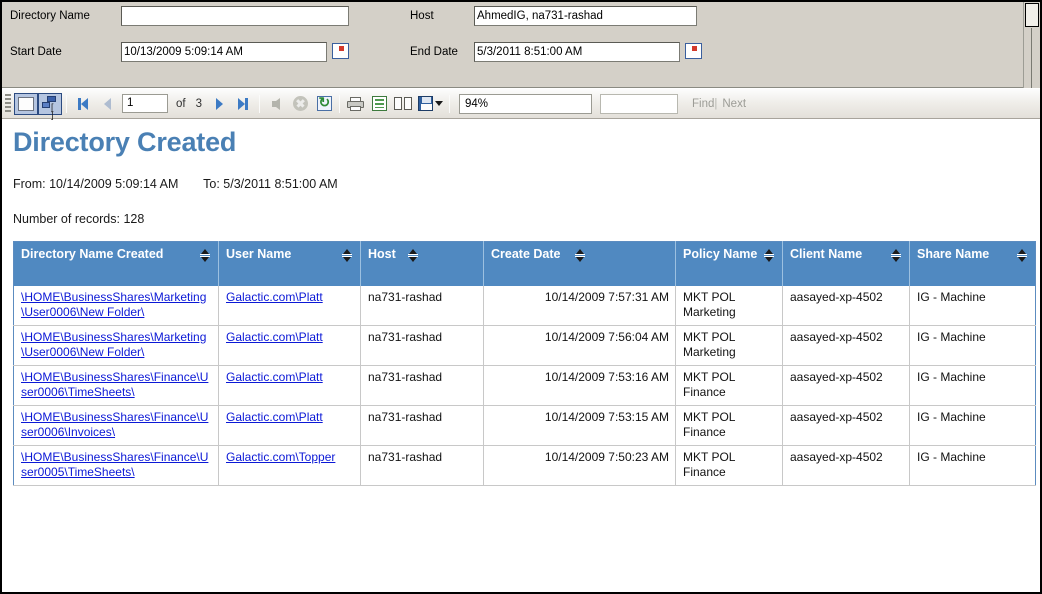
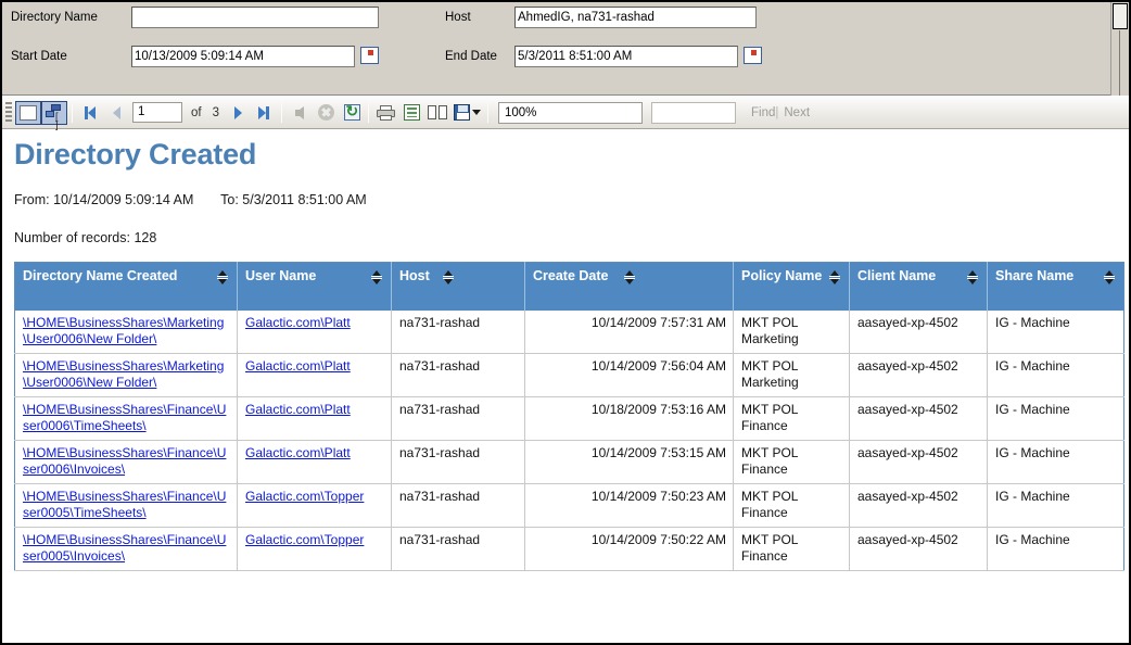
  Directory Name
  Host
  AhmedIG, na731-rashad
  Start Date
  10/13/2009 5:09:14 AM
  End Date
  5/3/2011 8:51:00 AM
  [ ]
  1
  of
  3
- 94%
+ 100%
  Find
  |
  Next
  Directory Created
  From: 10/14/2009 5:09:14 AM To: 5/3/2011 8:51:00 AM
  Number of records: 128
  Directory Name Created	User Name	Host	Create Date	Policy Name	Client Name	Share Name
  \HOME\BusinessShares\Marketing\User0006\New Folder\	Galactic.com\Platt	na731-rashad	10/14/2009 7:57:31 AM	MKT POL Marketing	aasayed-xp-4502	IG - Machine
  \HOME\BusinessShares\Marketing\User0006\New Folder\	Galactic.com\Platt	na731-rashad	10/14/2009 7:56:04 AM	MKT POL Marketing	aasayed-xp-4502	IG - Machine
- \HOME\BusinessShares\Finance\User0006\TimeSheets\	Galactic.com\Platt	na731-rashad	10/14/2009 7:53:16 AM	MKT POL Finance	aasayed-xp-4502	IG - Machine
+ \HOME\BusinessShares\Finance\User0006\TimeSheets\	Galactic.com\Platt	na731-rashad	10/18/2009 7:53:16 AM	MKT POL Finance	aasayed-xp-4502	IG - Machine
  \HOME\BusinessShares\Finance\User0006\Invoices\	Galactic.com\Platt	na731-rashad	10/14/2009 7:53:15 AM	MKT POL Finance	aasayed-xp-4502	IG - Machine
  \HOME\BusinessShares\Finance\User0005\TimeSheets\	Galactic.com\Topper	na731-rashad	10/14/2009 7:50:23 AM	MKT POL Finance	aasayed-xp-4502	IG - Machine
+ \HOME\BusinessShares\Finance\User0005\Invoices\	Galactic.com\Topper	na731-rashad	10/14/2009 7:50:22 AM	MKT POL Finance	aasayed-xp-4502	IG - Machine
